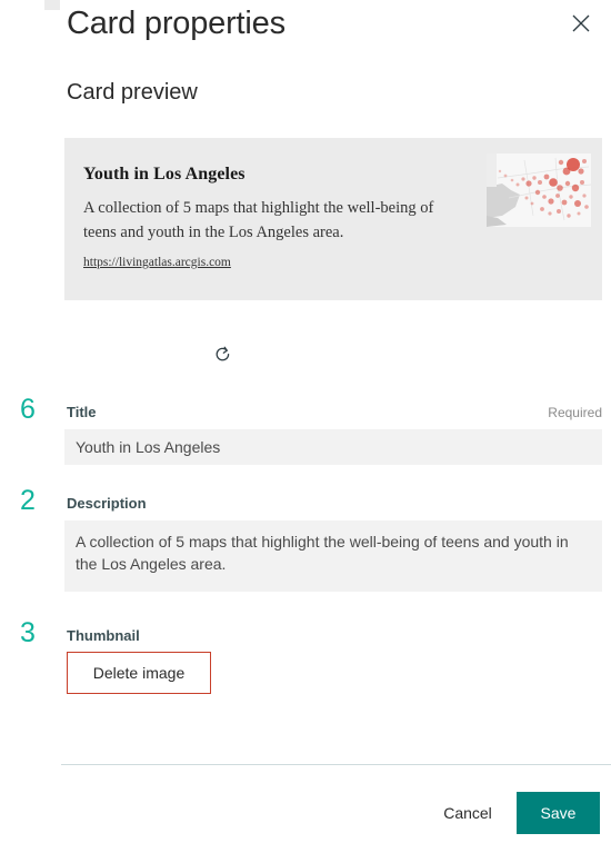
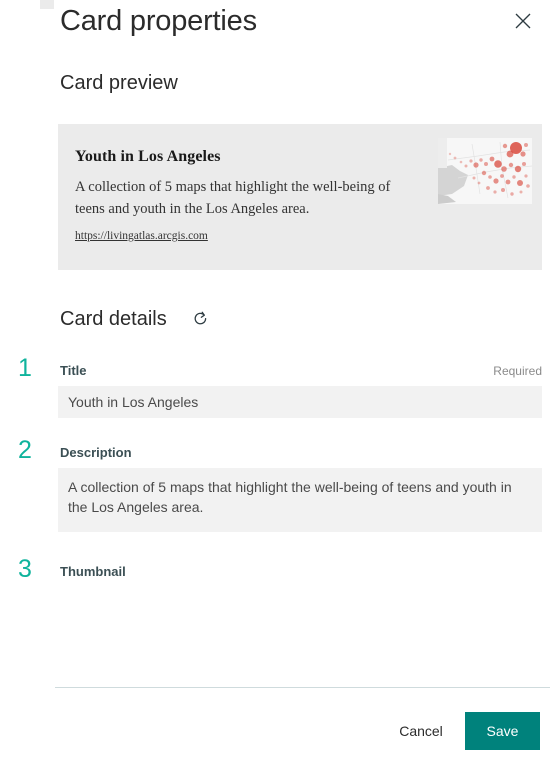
  Card properties
  Card preview
  Youth in Los Angeles
  A collection of 5 maps that highlight the well-being of teens and youth in the Los Angeles area.
  https://livingatlas.arcgis.com
+ Card details
- 6
+ 1
  Title
  Required
  Youth in Los Angeles
  2
  Description
  3
  Thumbnail
- Delete image
  Cancel
  Save
